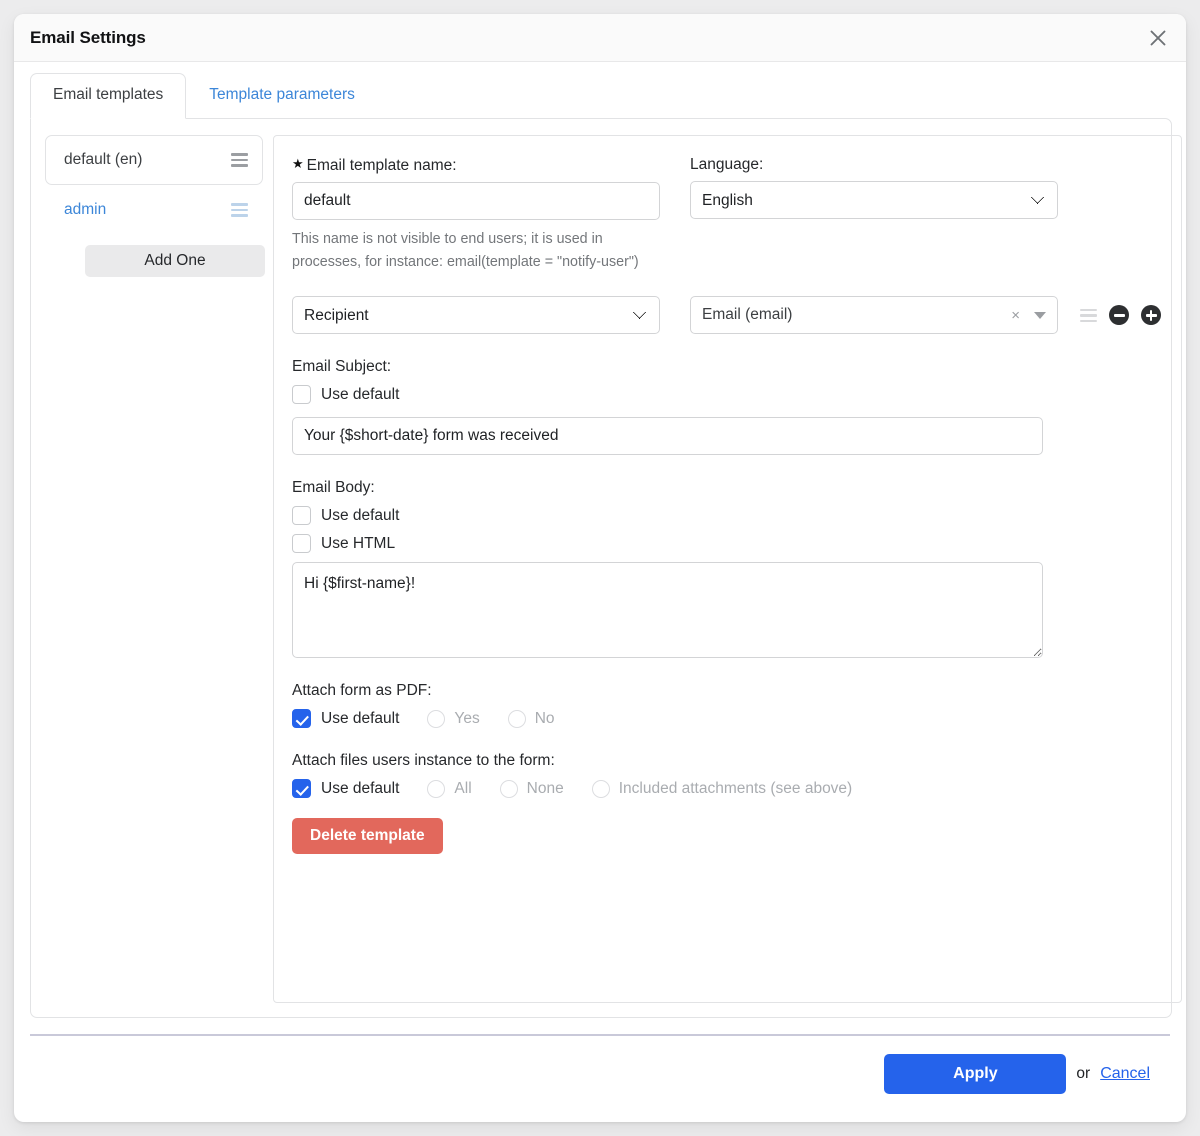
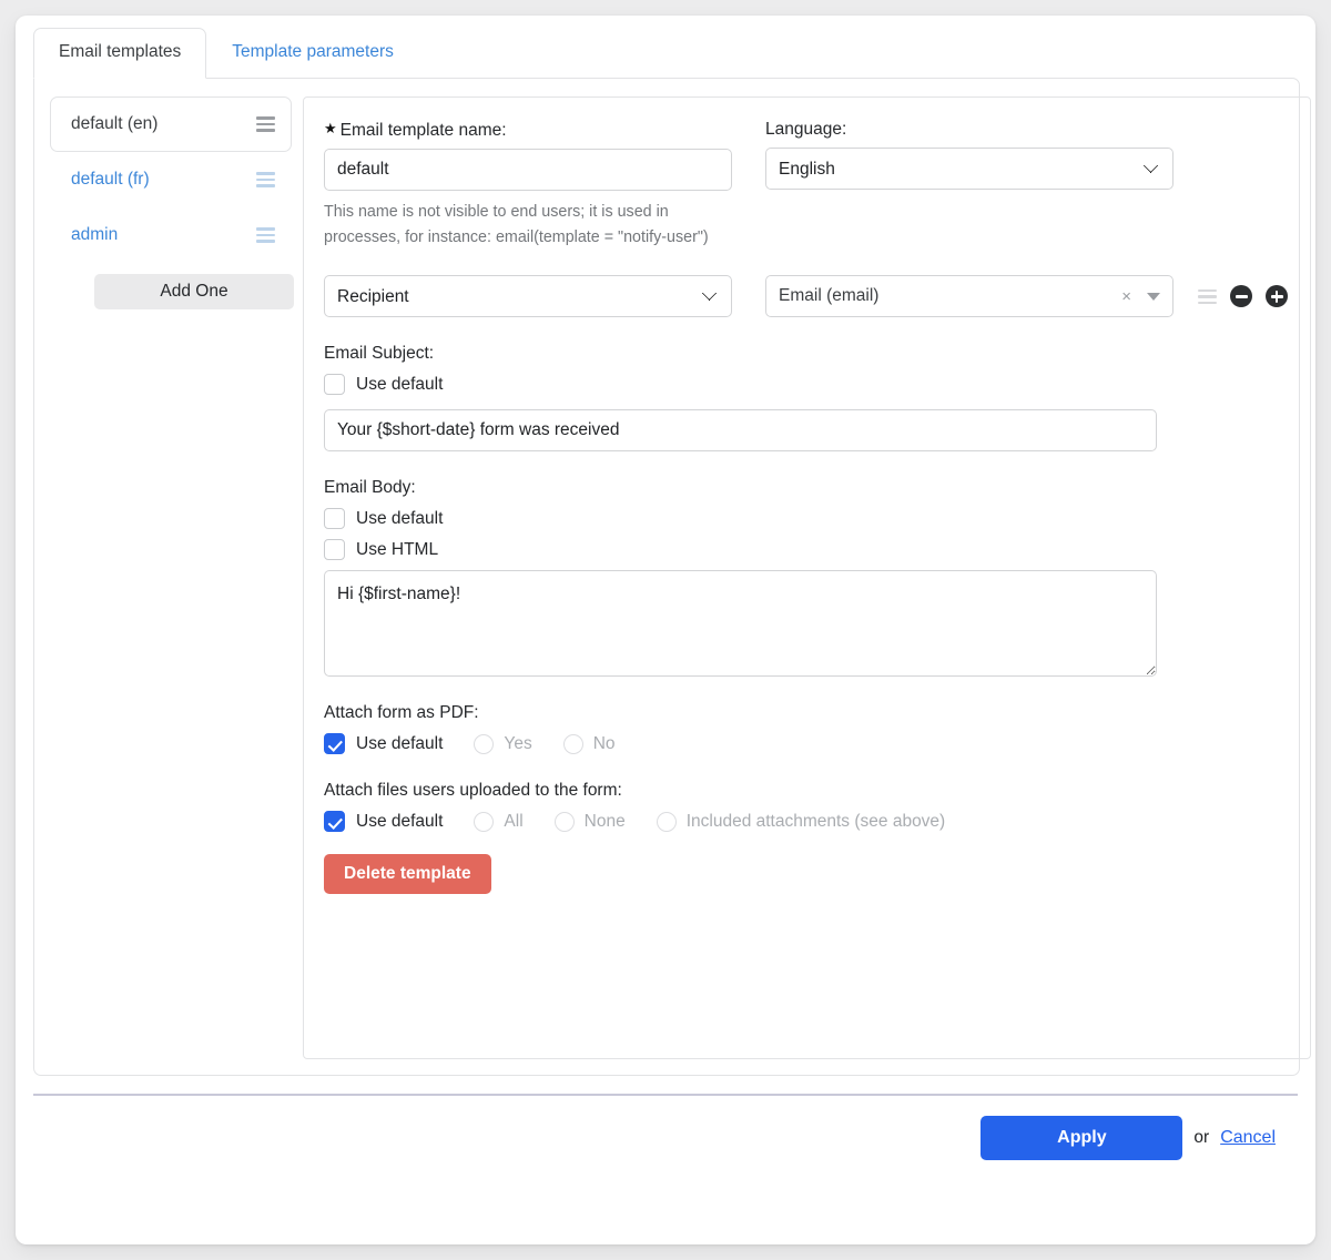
- Email Settings
  Email templates
  Template parameters
  default (en)
+ default (fr)
  admin
  Add One
  ★ Email template name:
  default
  This name is not visible to end users; it is used in processes, for instance: email(template = "notify-user")
  Language:
  English
  Recipient
  Email (email)
  ×
  Email Subject:
  Use default
  Your {$short-date} form was received
  Email Body:
  Use default
  Use HTML
  Hi {$first-name}!
  Attach form as PDF:
  Use default
  Yes
  No
- Attach files users instance to the form:
+ Attach files users uploaded to the form:
  Use default
  All
  None
  Included attachments (see above)
  Delete template
  Apply
  or
  Cancel
